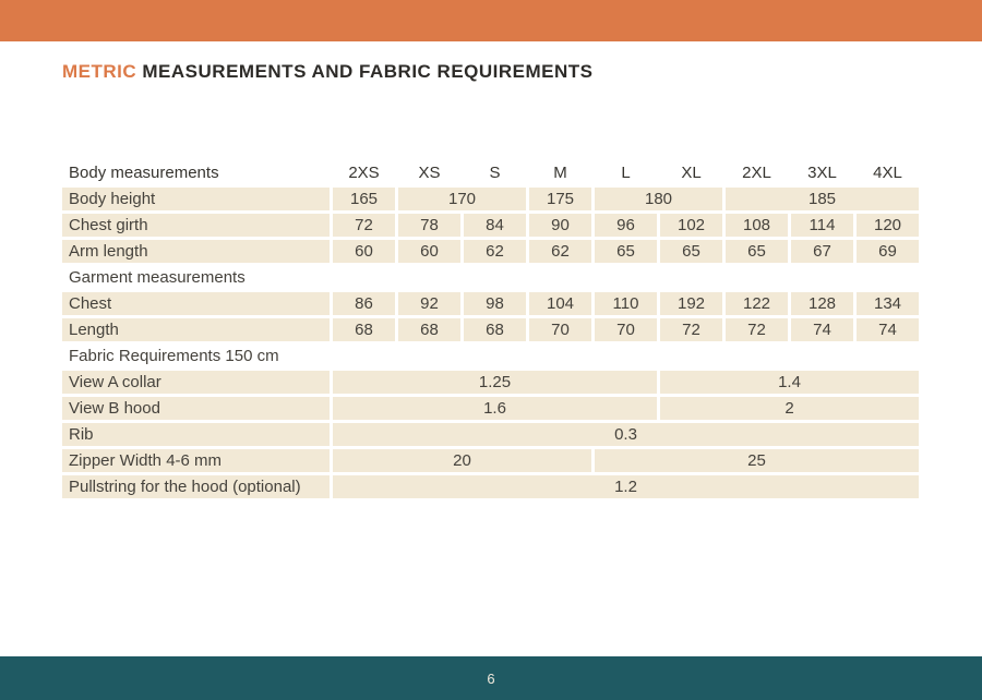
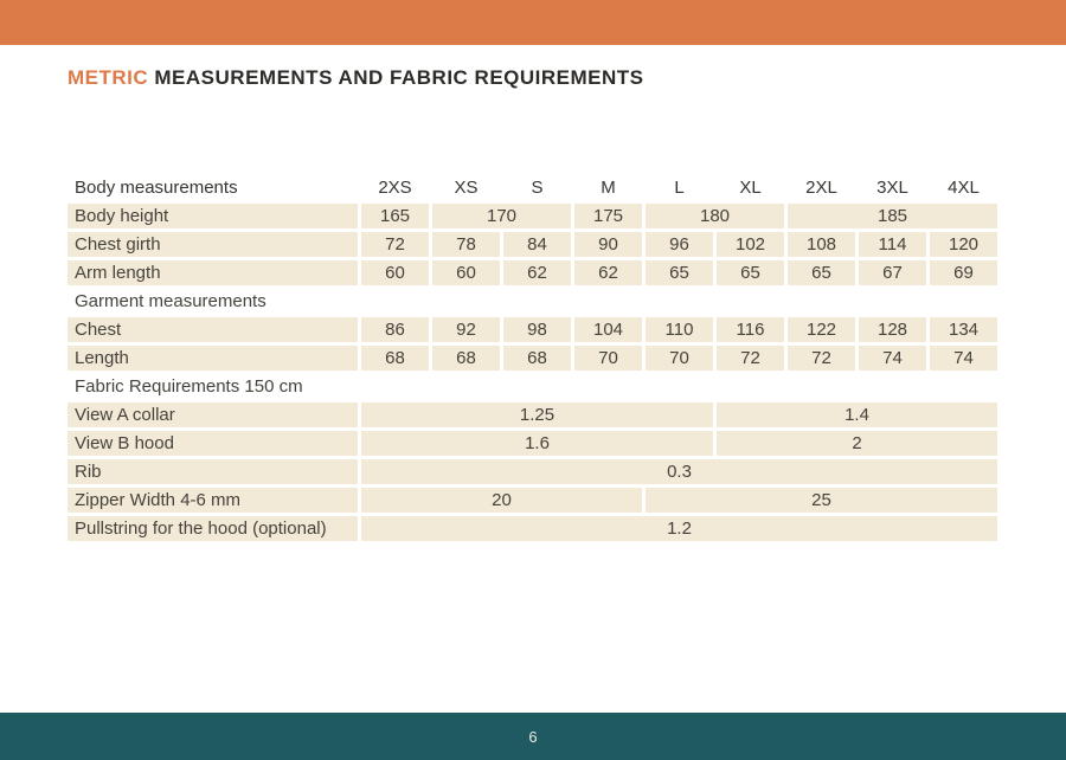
  METRIC MEASUREMENTS AND FABRIC REQUIREMENTS
  Body measurements	2XS	XS	S	M	L	XL	2XL	3XL	4XL
  Body height	165	170	175	180	185
  Chest girth	72	78	84	90	96	102	108	114	120
  Arm length	60	60	62	62	65	65	65	67	69
  Garment measurements
- Chest	86	92	98	104	110	192	122	128	134
+ Chest	86	92	98	104	110	116	122	128	134
  Length	68	68	68	70	70	72	72	74	74
  Fabric Requirements 150 cm
  View A collar	1.25	1.4
  View B hood	1.6	2
  Rib	0.3
  Zipper Width 4-6 mm	20	25
  Pullstring for the hood (optional)	1.2
  6
